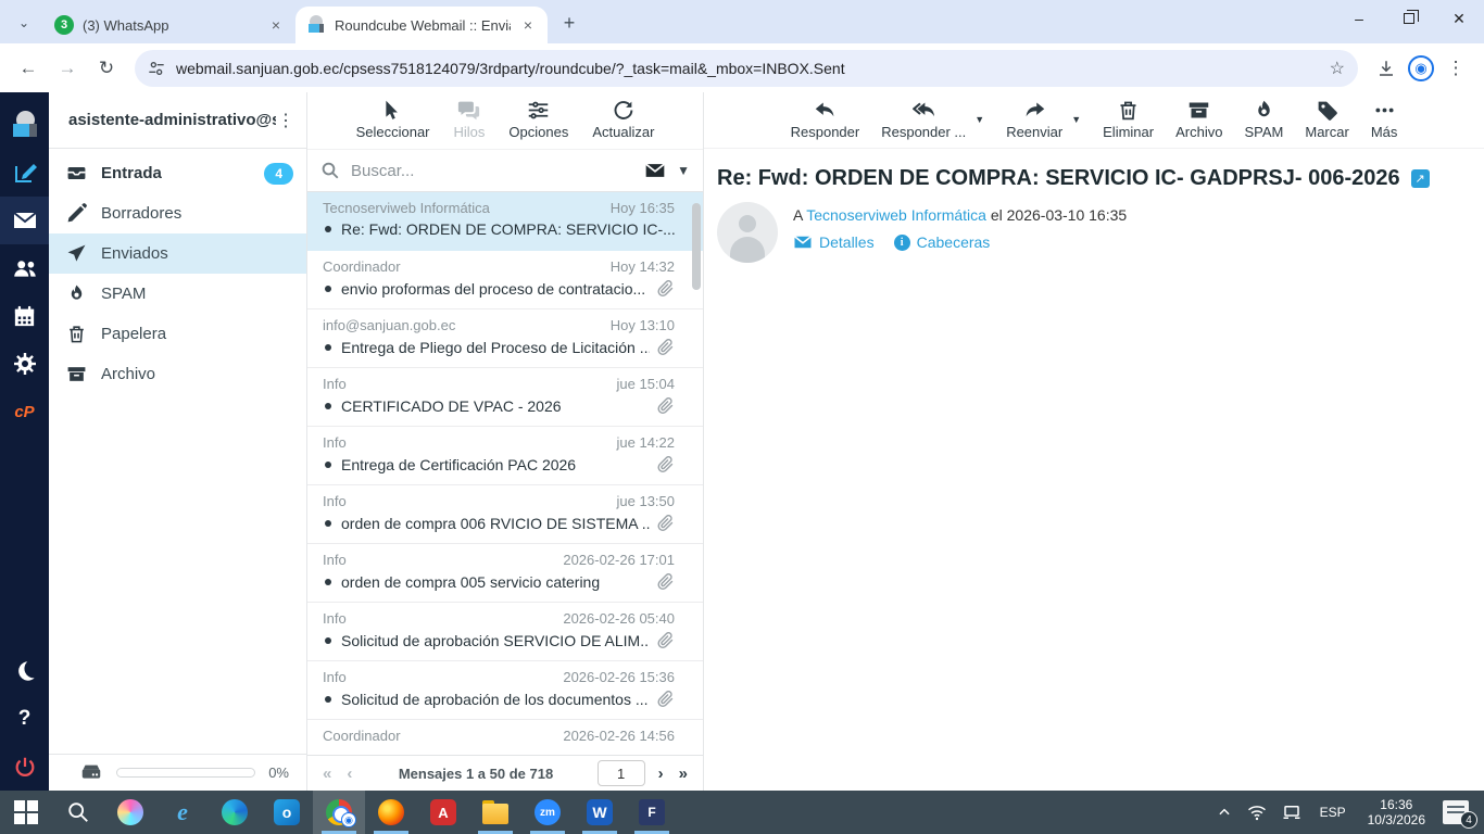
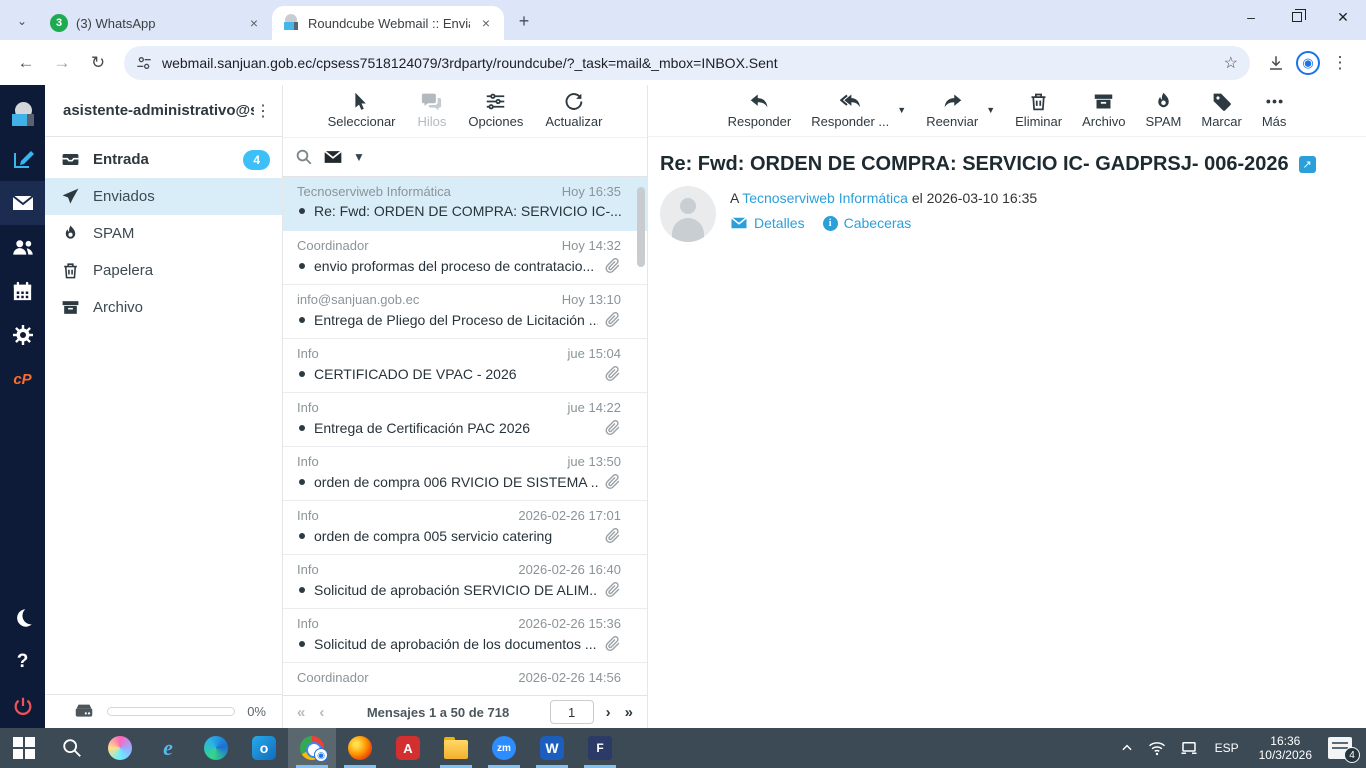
  ⌄
  3
  (3) WhatsApp
  ×
  Roundcube Webmail :: Envi
  ×
  +
  –
  ✕
  ←
  →
  ↻
  webmail.sanjuan.gob.ec/cpsess7518124079/3rdparty/roundcube/?_task=mail&_mbox=INBOX.Sent
  ☆
  ◉
  ⋮
  cP
  ?
  asistente-administrativo@
  ⋮
  Entrada
  4
- Borradores
  Enviados
  SPAM
  Papelera
  Archivo
  0%
  Seleccionar
  Hilos
  Opciones
  Actualizar
- Buscar...
  ▼
  Tecnoserviweb Informática
  Hoy 16:35
  Re: Fwd: ORDEN DE COMPRA: SERVICIO IC-...
  Coordinador
  Hoy 14:32
  envio proformas del proceso de contratacio...
  info@sanjuan.gob.ec
  Hoy 13:10
  Entrega de Pliego del Proceso de Licitación ..
  Info
  jue 15:04
  CERTIFICADO DE VPAC - 2026
  Info
  jue 14:22
  Entrega de Certificación PAC 2026
  Info
  jue 13:50
  orden de compra 006 RVICIO DE SISTEMA ..
  Info
  2026-02-26 17:01
  orden de compra 005 servicio catering
  Info
- 2026-02-26 05:40
+ 2026-02-26 16:40
  Solicitud de aprobación SERVICIO DE ALIM..
  Info
  2026-02-26 15:36
  Solicitud de aprobación de los documentos ...
  Coordinador
  2026-02-26 14:56
  «
  ‹
  Mensajes 1 a 50 de 718
  1
  ›
  »
  Responder
  Responder ...
  ▼
  Reenviar
  ▼
  Eliminar
  Archivo
  SPAM
  Marcar
  Más
  Re: Fwd: ORDEN DE COMPRA: SERVICIO IC- GADPRSJ- 006-2026
  ↗
  A Tecnoserviweb Informática el 2026-03-10 16:35
  Detalles
  i
  Cabeceras
  e
  o
  ◉
  A
  zm
  W
  F
  ESP
  16:36
  10/3/2026
  4
